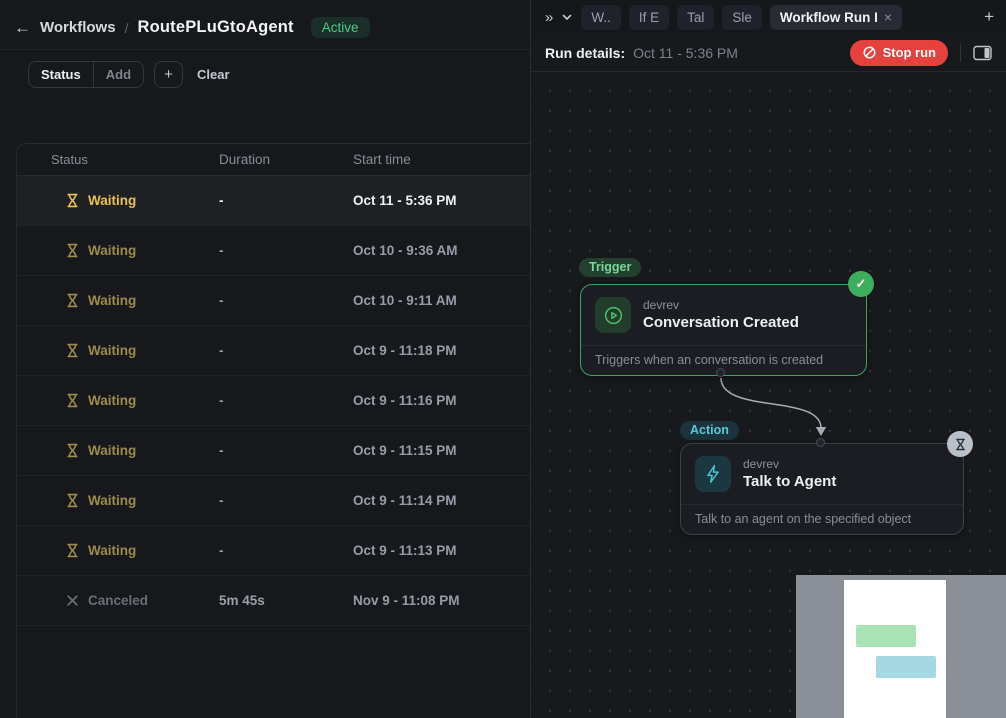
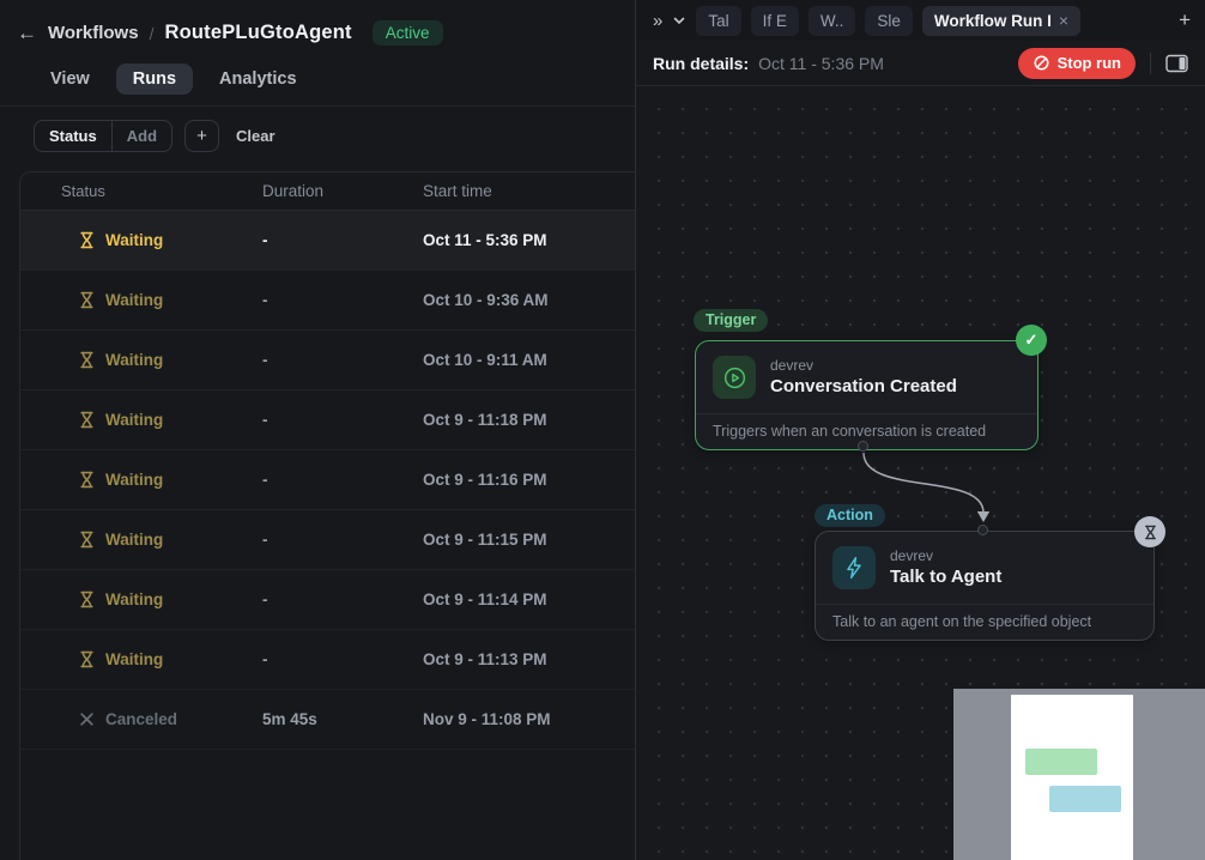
  ←
  Workflows
  /
  RoutePLuGtoAgent
  Active
+ View
+ Runs
+ Analytics
  Status
  Add
  +
  Clear
  Status
  Duration
  Start time
  Waiting
  -
  Oct 11 - 5:36 PM
  Waiting
  -
  Oct 10 - 9:36 AM
  Waiting
  -
  Oct 10 - 9:11 AM
  Waiting
  -
  Oct 9 - 11:18 PM
  Waiting
  -
  Oct 9 - 11:16 PM
  Waiting
  -
  Oct 9 - 11:15 PM
  Waiting
  -
  Oct 9 - 11:14 PM
  Waiting
  -
  Oct 9 - 11:13 PM
  Canceled
  5m 45s
  Nov 9 - 11:08 PM
  »
- W..
+ Tal
  If E
- Tal
+ W..
  Sle
  Workflow Run I
  ×
  +
  Run details:
  Oct 11 - 5:36 PM
  Stop run
  Trigger
  devrev
  Conversation Created
  Triggers when an conversation is created
  ✓
  Action
  devrev
  Talk to Agent
  Talk to an agent on the specified object
